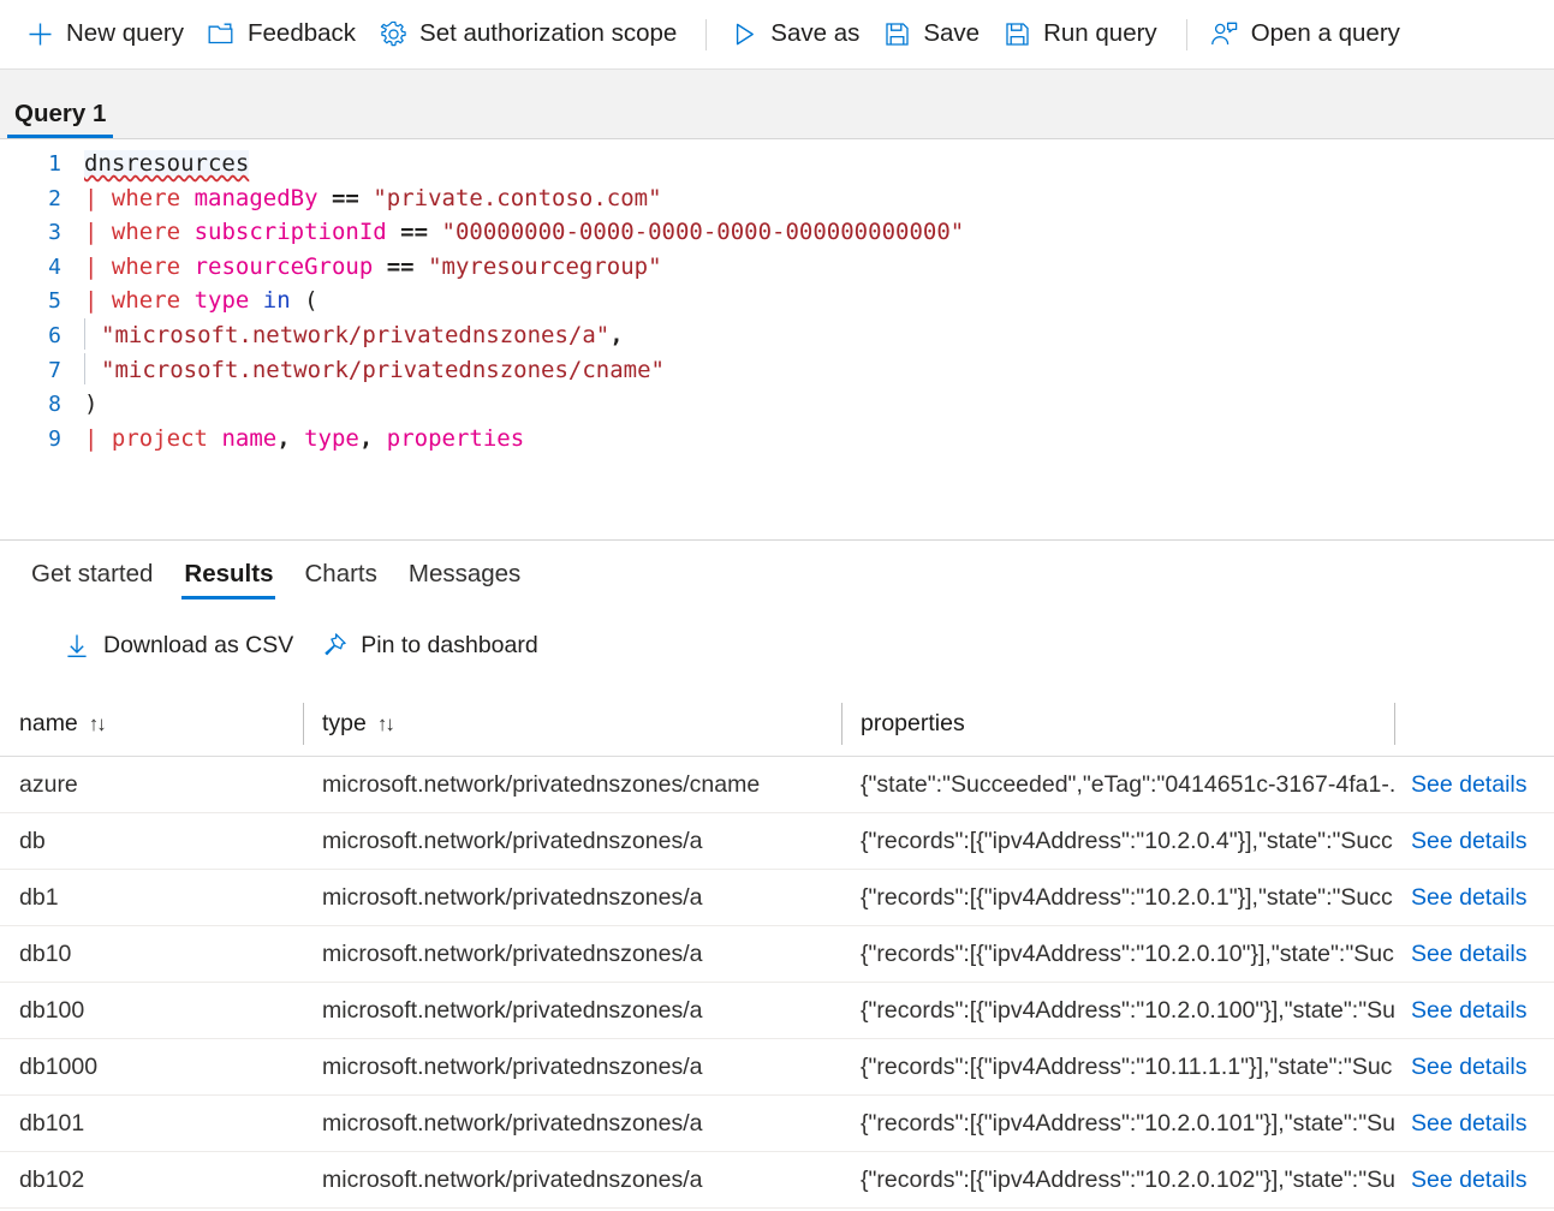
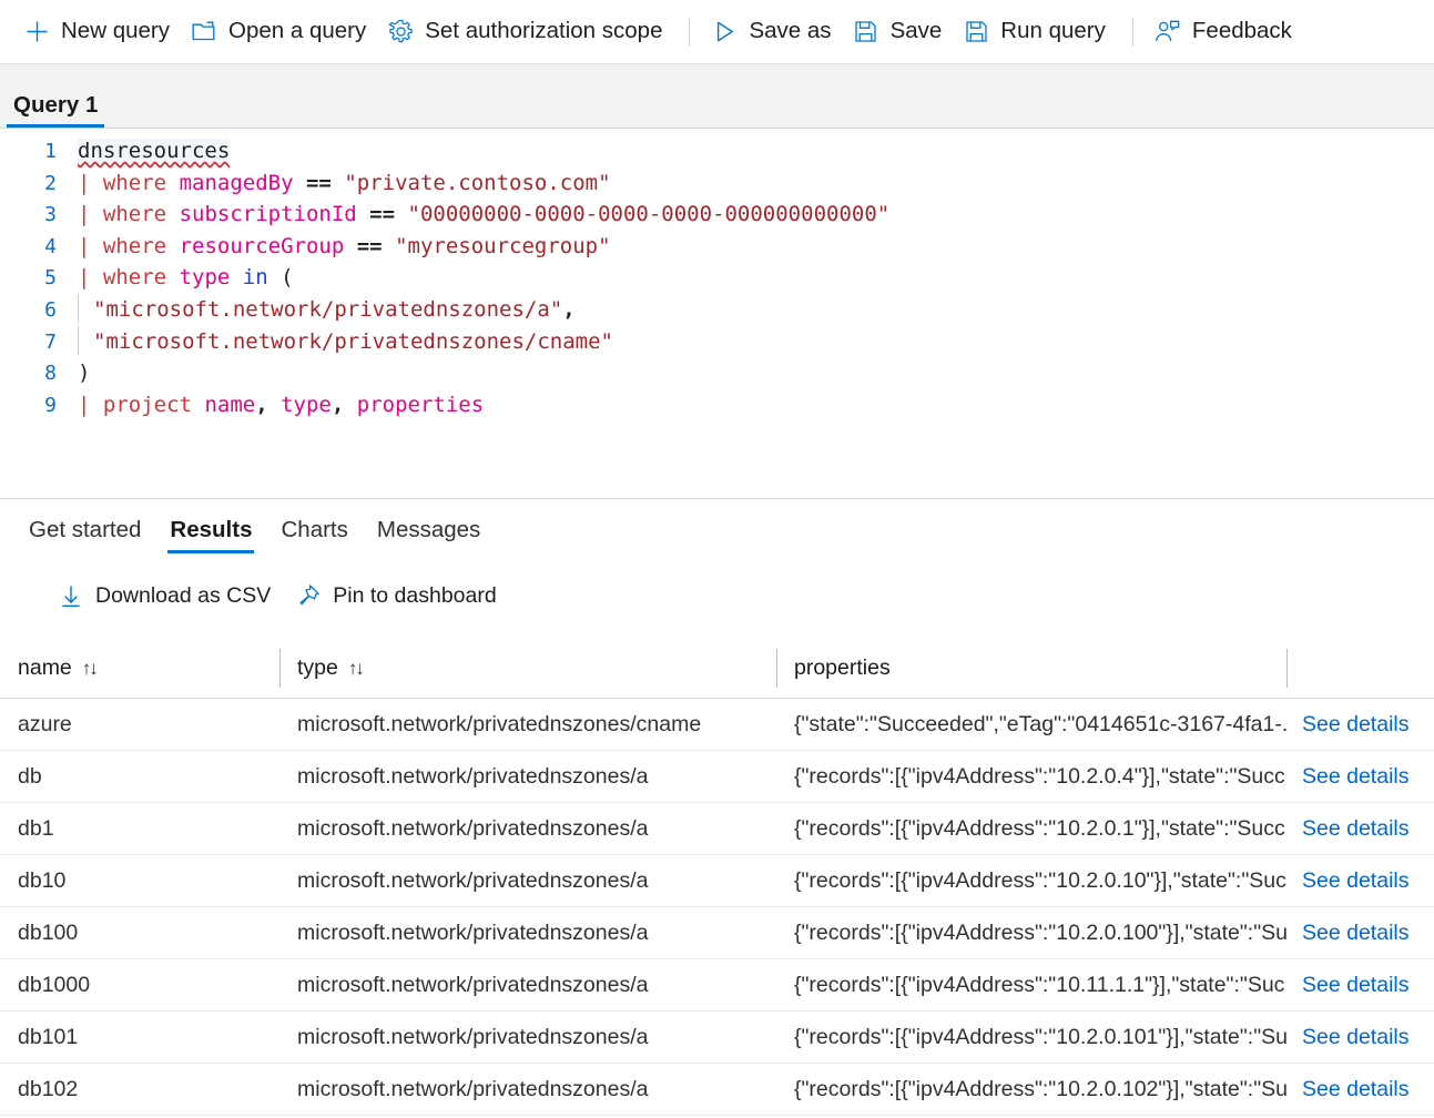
  New query
- Feedback
+ Open a query
  Set authorization scope
  Save as
  Save
  Run query
- Open a query
+ Feedback
  Query 1
  1
  dnsresources
  2
  | where managedBy == "private.contoso.com"
  3
  | where subscriptionId == "00000000-0000-0000-0000-000000000000"
  4
  | where resourceGroup == "myresourcegroup"
  5
  | where type in (
  6
  "microsoft.network/privatednszones/a",
  7
  "microsoft.network/privatednszones/cname"
  8
  )
  9
  | project name, type, properties
  Get started
  Results
  Charts
  Messages
  Download as CSV
  Pin to dashboard
  name
  ↑↓
  type
  ↑↓
  properties
  azure
  microsoft.network/privatednszones/cname
  {"state":"Succeeded","eTag":"0414651c-3167-4fa1-.
  See details
  db
  microsoft.network/privatednszones/a
  {"records":[{"ipv4Address":"10.2.0.4"}],"state":"Succ
  See details
  db1
  microsoft.network/privatednszones/a
  {"records":[{"ipv4Address":"10.2.0.1"}],"state":"Succ
  See details
  db10
  microsoft.network/privatednszones/a
  {"records":[{"ipv4Address":"10.2.0.10"}],"state":"Suc
  See details
  db100
  microsoft.network/privatednszones/a
  {"records":[{"ipv4Address":"10.2.0.100"}],"state":"Su
  See details
  db1000
  microsoft.network/privatednszones/a
  {"records":[{"ipv4Address":"10.11.1.1"}],"state":"Suc
  See details
  db101
  microsoft.network/privatednszones/a
  {"records":[{"ipv4Address":"10.2.0.101"}],"state":"Su
  See details
  db102
  microsoft.network/privatednszones/a
  {"records":[{"ipv4Address":"10.2.0.102"}],"state":"Su
  See details
